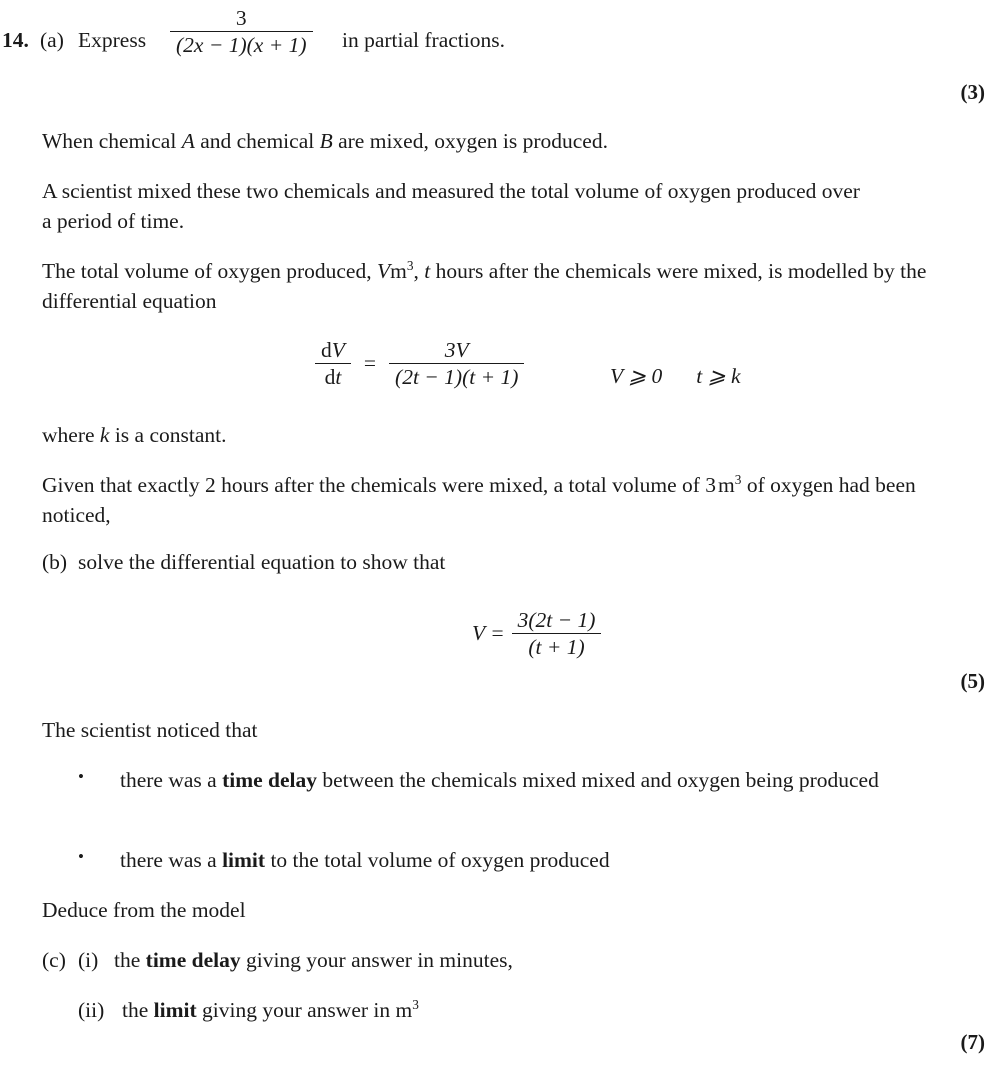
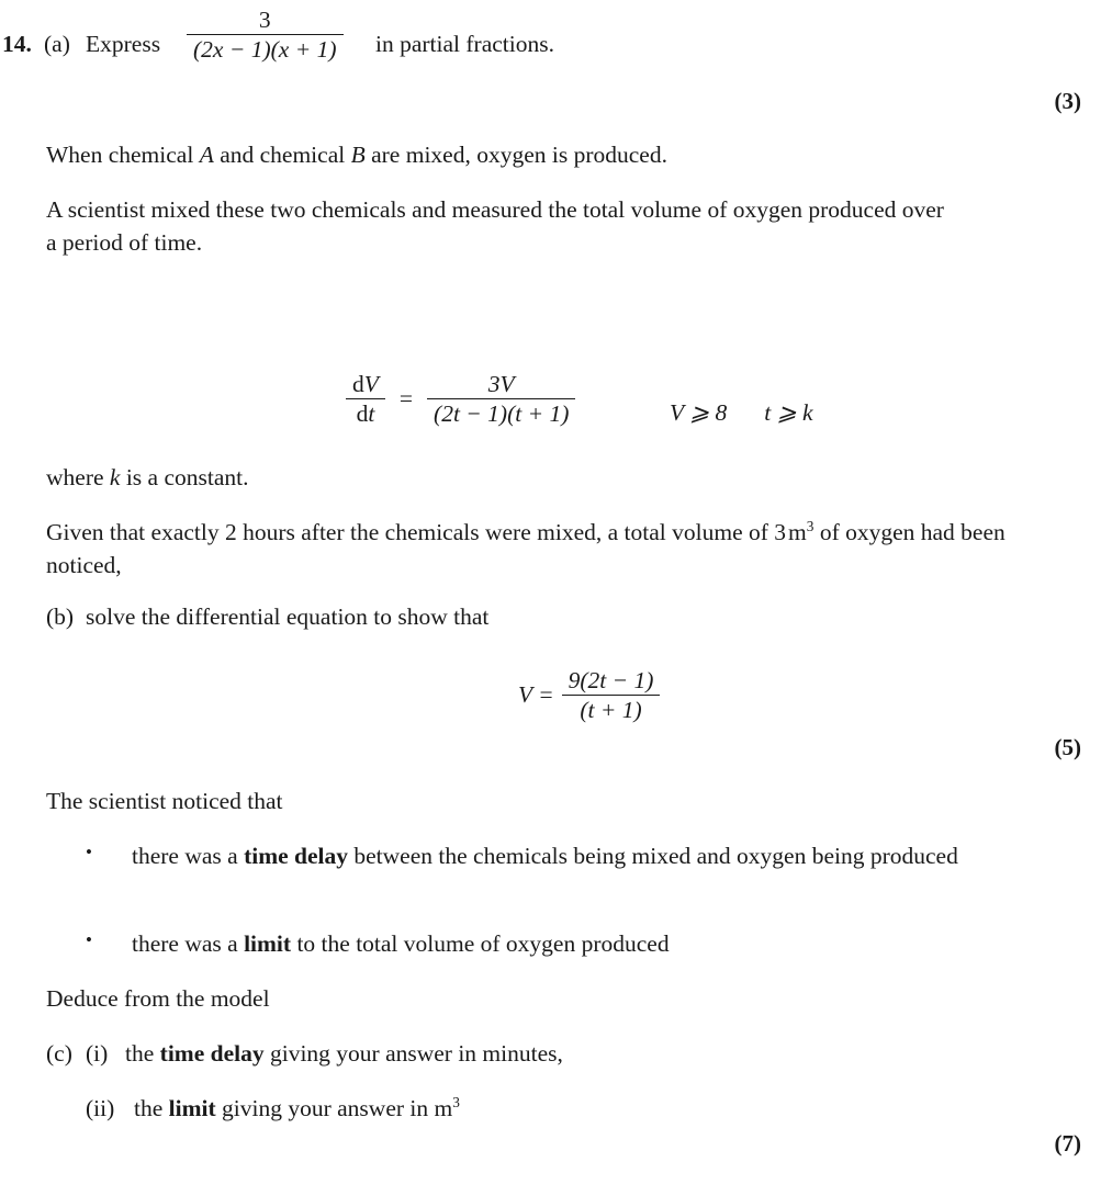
  14.
  (a)
  Express
  3
  (2x − 1)(x + 1)
  in partial fractions.
  (3)
  When chemical A and chemical B are mixed, oxygen is produced.
  A scientist mixed these two chemicals and measured the total volume of oxygen produced over a period of time.
- The total volume of oxygen produced, Vm3, t hours after the chemicals were mixed, is modelled by the differential equation
  dV
  dt
  =
  3V
  (2t − 1)(t + 1)
- V ⩾ 0 t ⩾ k
+ V ⩾ 8 t ⩾ k
  where k is a constant.
  Given that exactly 2 hours after the chemicals were mixed, a total volume of 3m3 of oxygen had been noticed,
  (b) solve the differential equation to show that
  V =
- 3(2t − 1)
+ 9(2t − 1)
  (t + 1)
  (5)
  The scientist noticed that
  •
- there was a time delay between the chemicals mixed mixed and oxygen being produced
+ there was a time delay between the chemicals being mixed and oxygen being produced
  •
  there was a limit to the total volume of oxygen produced
  Deduce from the model
  (c) (i) the time delay giving your answer in minutes,
  (ii) the limit giving your answer in m3
  (7)
